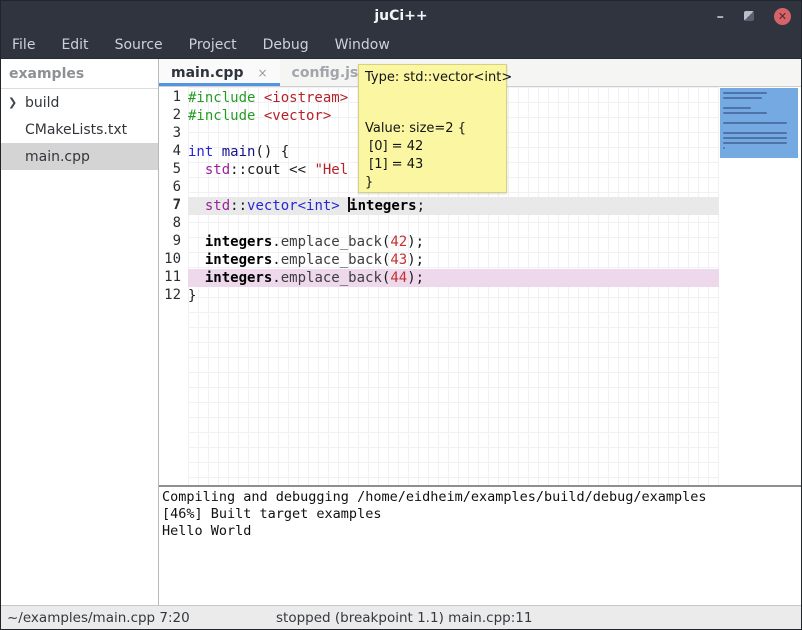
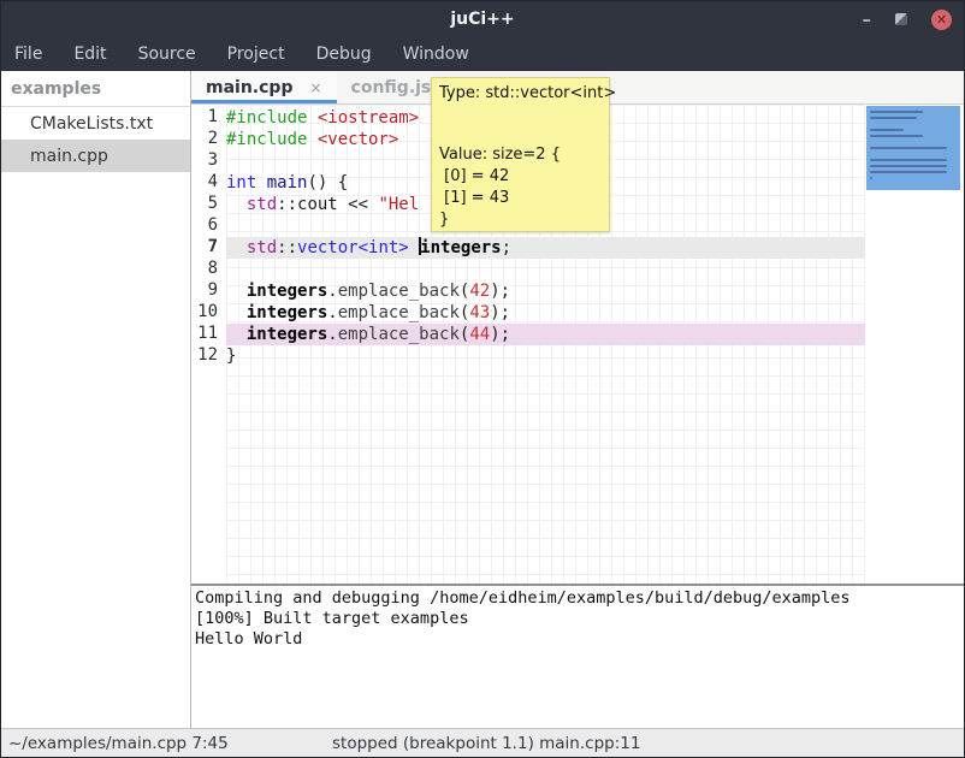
  juCi++
  –
  ✕
  File
  Edit
  Source
  Project
  Debug
  Window
  examples
- ❯
- build
  CMakeLists.txt
  main.cpp
  main.cpp
  ×
  config.js
  1
  #include <iostream>
  2
  #include <vector>
  3
  4
  int main() {
  5
  std::cout << "Hel
  6
  7
  std::vector<int> integers;
  8
  9
  integers.emplace_back(42);
  10
  integers.emplace_back(43);
  11
  integers.emplace_back(44);
  12
  }
  Compiling and debugging /home/eidheim/examples/build/debug/examples
- [46%] Built target examples
+ [100%] Built target examples
  Hello World
  Type: std::vector<int>
  Value: size=2 {
  [0] = 42
  [1] = 43
  }
- ~/examples/main.cpp 7:20
+ ~/examples/main.cpp 7:45
  stopped (breakpoint 1.1) main.cpp:11
